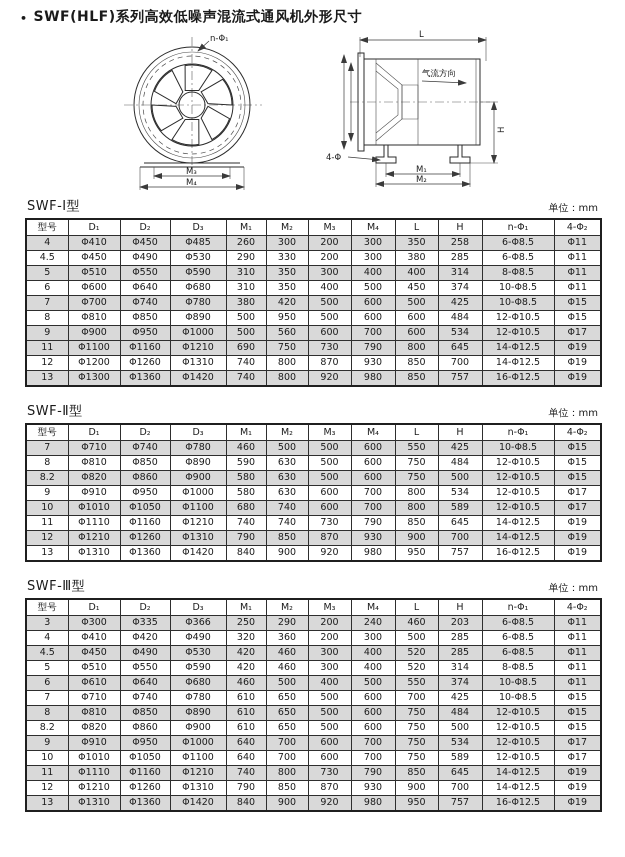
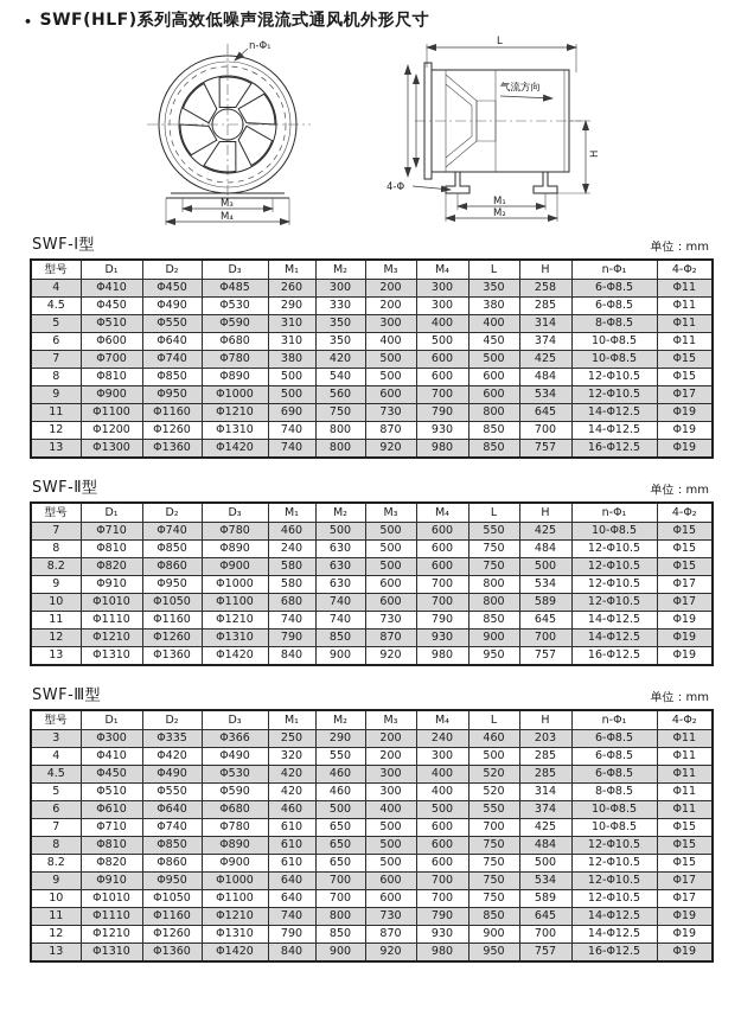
  •
  SWF(HLF)系列高效低噪声混流式通风机外形尺寸
  n-Φ₁
  M₃
  M₄
  L
  气流方向
  4-Φ
  M₁
  M₂
  SWF-Ⅰ型
  单位：mm
  型号	D₁	D₂	D₃	M₁	M₂	M₃	M₄	L	H	n-Φ₁	4-Φ₂
  4	Φ410	Φ450	Φ485	260	300	200	300	350	258	6-Φ8.5	Φ11
  4.5	Φ450	Φ490	Φ530	290	330	200	300	380	285	6-Φ8.5	Φ11
  5	Φ510	Φ550	Φ590	310	350	300	400	400	314	8-Φ8.5	Φ11
  6	Φ600	Φ640	Φ680	310	350	400	500	450	374	10-Φ8.5	Φ11
  7	Φ700	Φ740	Φ780	380	420	500	600	500	425	10-Φ8.5	Φ15
- 8	Φ810	Φ850	Φ890	500	950	500	600	600	484	12-Φ10.5	Φ15
+ 8	Φ810	Φ850	Φ890	500	540	500	600	600	484	12-Φ10.5	Φ15
  9	Φ900	Φ950	Φ1000	500	560	600	700	600	534	12-Φ10.5	Φ17
  11	Φ1100	Φ1160	Φ1210	690	750	730	790	800	645	14-Φ12.5	Φ19
  12	Φ1200	Φ1260	Φ1310	740	800	870	930	850	700	14-Φ12.5	Φ19
  13	Φ1300	Φ1360	Φ1420	740	800	920	980	850	757	16-Φ12.5	Φ19
  SWF-Ⅱ型
  单位：mm
  型号	D₁	D₂	D₃	M₁	M₂	M₃	M₄	L	H	n-Φ₁	4-Φ₂
  7	Φ710	Φ740	Φ780	460	500	500	600	550	425	10-Φ8.5	Φ15
- 8	Φ810	Φ850	Φ890	590	630	500	600	750	484	12-Φ10.5	Φ15
+ 8	Φ810	Φ850	Φ890	240	630	500	600	750	484	12-Φ10.5	Φ15
  8.2	Φ820	Φ860	Φ900	580	630	500	600	750	500	12-Φ10.5	Φ15
  9	Φ910	Φ950	Φ1000	580	630	600	700	800	534	12-Φ10.5	Φ17
  10	Φ1010	Φ1050	Φ1100	680	740	600	700	800	589	12-Φ10.5	Φ17
  11	Φ1110	Φ1160	Φ1210	740	740	730	790	850	645	14-Φ12.5	Φ19
  12	Φ1210	Φ1260	Φ1310	790	850	870	930	900	700	14-Φ12.5	Φ19
  13	Φ1310	Φ1360	Φ1420	840	900	920	980	950	757	16-Φ12.5	Φ19
  SWF-Ⅲ型
  单位：mm
  型号	D₁	D₂	D₃	M₁	M₂	M₃	M₄	L	H	n-Φ₁	4-Φ₂
  3	Φ300	Φ335	Φ366	250	290	200	240	460	203	6-Φ8.5	Φ11
- 4	Φ410	Φ420	Φ490	320	360	200	300	500	285	6-Φ8.5	Φ11
+ 4	Φ410	Φ420	Φ490	320	550	200	300	500	285	6-Φ8.5	Φ11
  4.5	Φ450	Φ490	Φ530	420	460	300	400	520	285	6-Φ8.5	Φ11
  5	Φ510	Φ550	Φ590	420	460	300	400	520	314	8-Φ8.5	Φ11
  6	Φ610	Φ640	Φ680	460	500	400	500	550	374	10-Φ8.5	Φ11
  7	Φ710	Φ740	Φ780	610	650	500	600	700	425	10-Φ8.5	Φ15
  8	Φ810	Φ850	Φ890	610	650	500	600	750	484	12-Φ10.5	Φ15
  8.2	Φ820	Φ860	Φ900	610	650	500	600	750	500	12-Φ10.5	Φ15
  9	Φ910	Φ950	Φ1000	640	700	600	700	750	534	12-Φ10.5	Φ17
  10	Φ1010	Φ1050	Φ1100	640	700	600	700	750	589	12-Φ10.5	Φ17
  11	Φ1110	Φ1160	Φ1210	740	800	730	790	850	645	14-Φ12.5	Φ19
  12	Φ1210	Φ1260	Φ1310	790	850	870	930	900	700	14-Φ12.5	Φ19
  13	Φ1310	Φ1360	Φ1420	840	900	920	980	950	757	16-Φ12.5	Φ19
